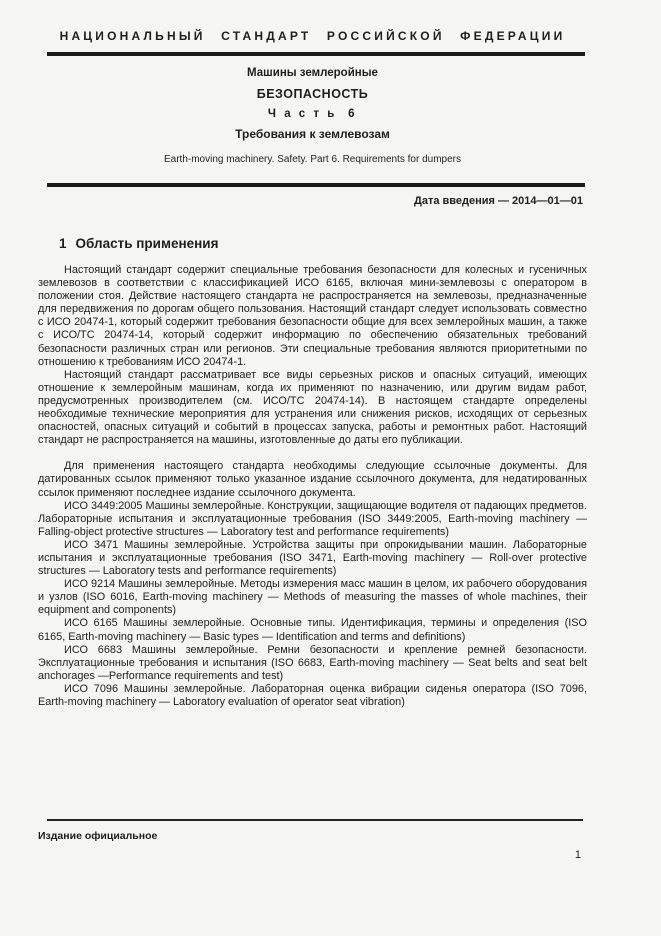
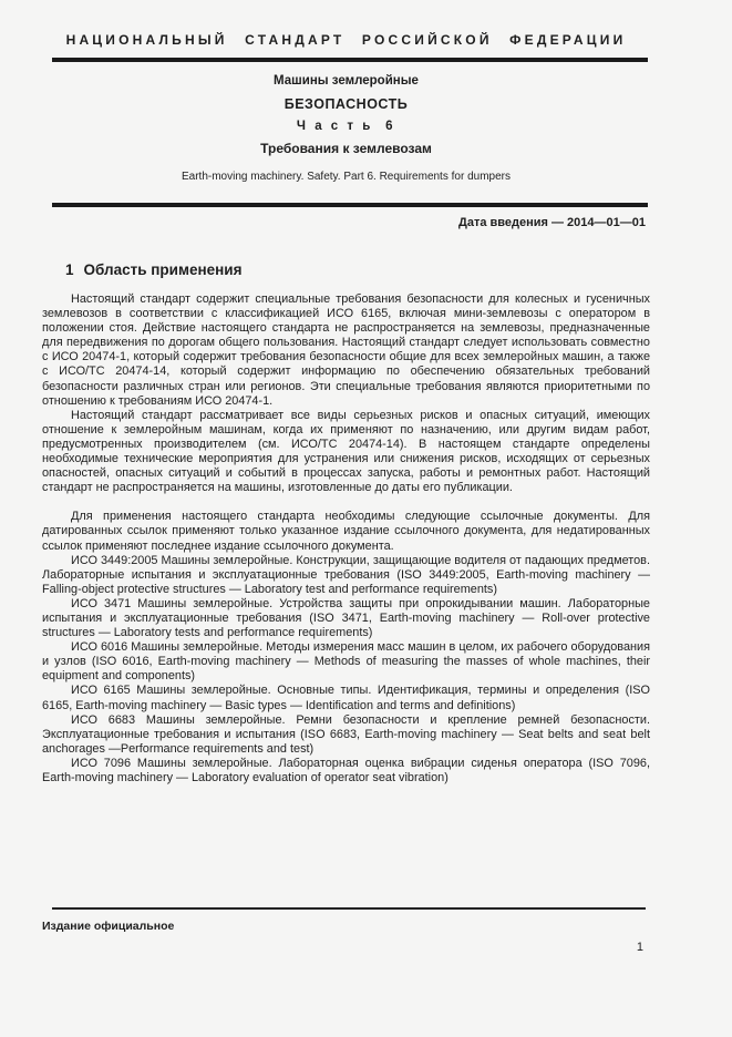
  НАЦИОНАЛЬНЫЙ СТАНДАРТ РОССИЙСКОЙ ФЕДЕРАЦИИ
  Машины землеройные
  БЕЗОПАСНОСТЬ
  Ч а с т ь 6
  Требования к землевозам
  Earth-moving machinery. Safety. Part 6. Requirements for dumpers
  Дата введения — 2014—01—01
  1 Область применения
  Настоящий стандарт содержит специальные требования безопасности для колесных и гусеничных землевозов в соответствии с классификацией ИСО 6165, включая мини-землевозы с оператором в положении стоя. Действие настоящего стандарта не распространяется на землевозы, предназначенные для передвижения по дорогам общего пользования. Настоящий стандарт следует использовать совместно с ИСО 20474-1, который содержит требования безопасности общие для всех землеройных машин, а также с ИСО/ТС 20474-14, который содержит информацию по обеспечению обязательных требований безопасности различных стран или регионов. Эти специальные требования являются приоритетными по отношению к требованиям ИСО 20474-1.
  Настоящий стандарт рассматривает все виды серьезных рисков и опасных ситуаций, имеющих отношение к землеройным машинам, когда их применяют по назначению, или другим видам работ, предусмотренных производителем (см. ИСО/ТС 20474-14). В настоящем стандарте определены необходимые технические мероприятия для устранения или снижения рисков, исходящих от серьезных опасностей, опасных ситуаций и событий в процессах запуска, работы и ремонтных работ. Настоящий стандарт не распространяется на машины, изготовленные до даты его публикации.
  Для применения настоящего стандарта необходимы следующие ссылочные документы. Для датированных ссылок применяют только указанное издание ссылочного документа, для недатированных ссылок применяют последнее издание ссылочного документа.
  ИСО 3449:2005 Машины землеройные. Конструкции, защищающие водителя от падающих предметов. Лабораторные испытания и эксплуатационные требования (ISO 3449:2005, Earth-moving machinery — Falling-object protective structures — Laboratory test and performance requirements)
  ИСО 3471 Машины землеройные. Устройства защиты при опрокидывании машин. Лабораторные испытания и эксплуатационные требования (ISO 3471, Earth-moving machinery — Roll-over protective structures — Laboratory tests and performance requirements)
- ИСО 9214 Машины землеройные. Методы измерения масс машин в целом, их рабочего оборудования и узлов (ISO 6016, Earth-moving machinery — Methods of measuring the masses of whole machines, their equipment and components)
+ ИСО 6016 Машины землеройные. Методы измерения масс машин в целом, их рабочего оборудования и узлов (ISO 6016, Earth-moving machinery — Methods of measuring the masses of whole machines, their equipment and components)
  ИСО 6165 Машины землеройные. Основные типы. Идентификация, термины и определения (ISO 6165, Earth-moving machinery — Basic types — Identification and terms and definitions)
  ИСО 6683 Машины землеройные. Ремни безопасности и крепление ремней безопасности. Эксплуатационные требования и испытания (ISO 6683, Earth-moving machinery — Seat belts and seat belt anchorages —Performance requirements and test)
  ИСО 7096 Машины землеройные. Лабораторная оценка вибрации сиденья оператора (ISO 7096, Earth-moving machinery — Laboratory evaluation of operator seat vibration)
  Издание официальное
  1
